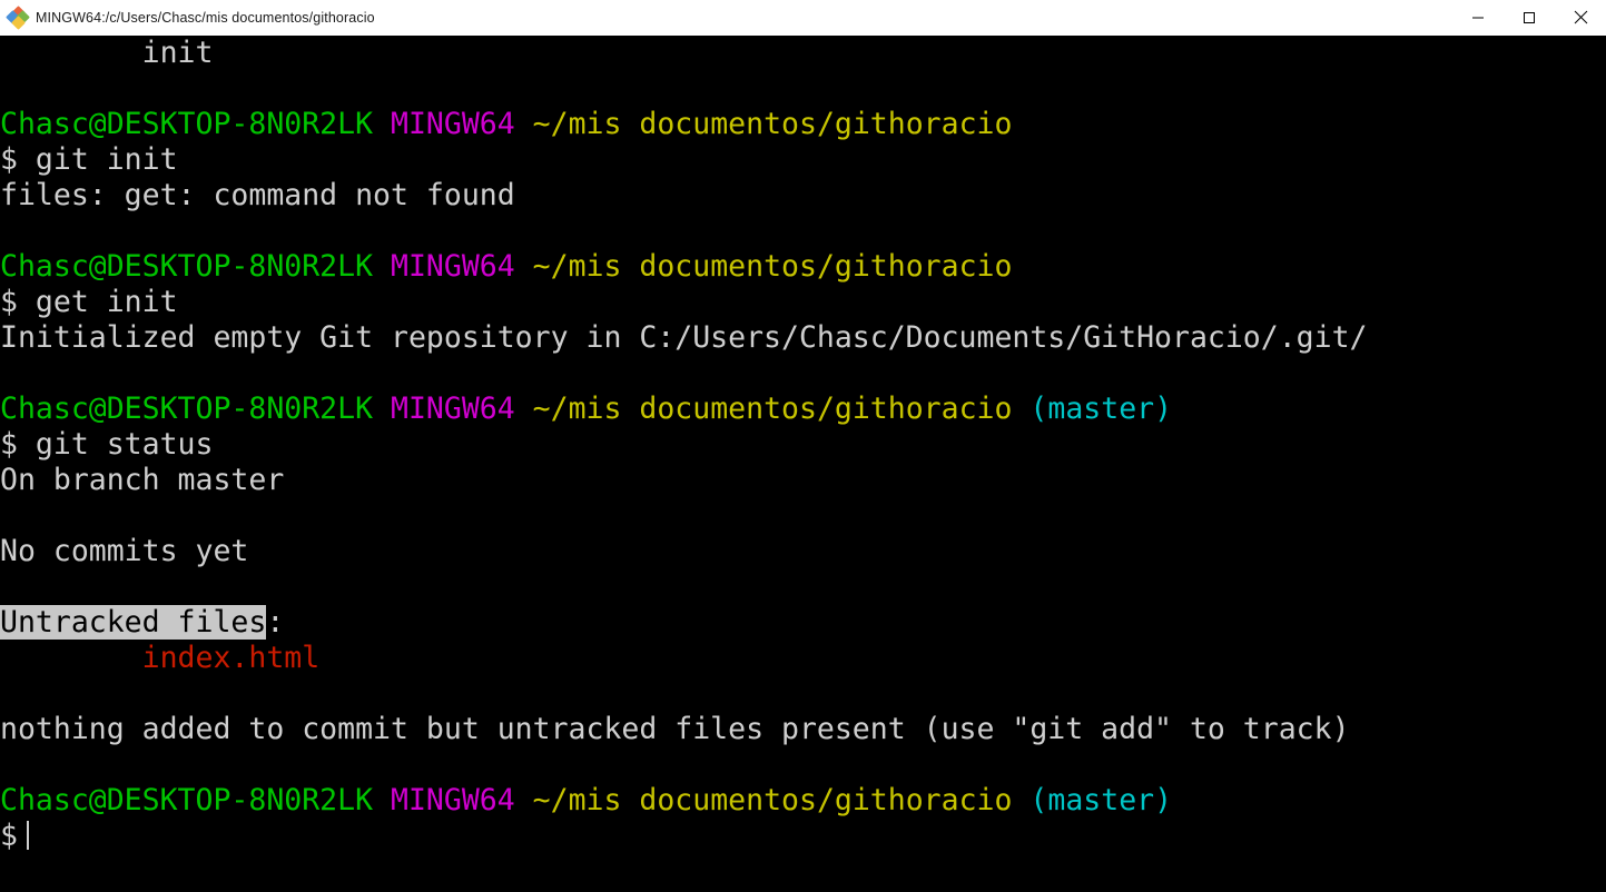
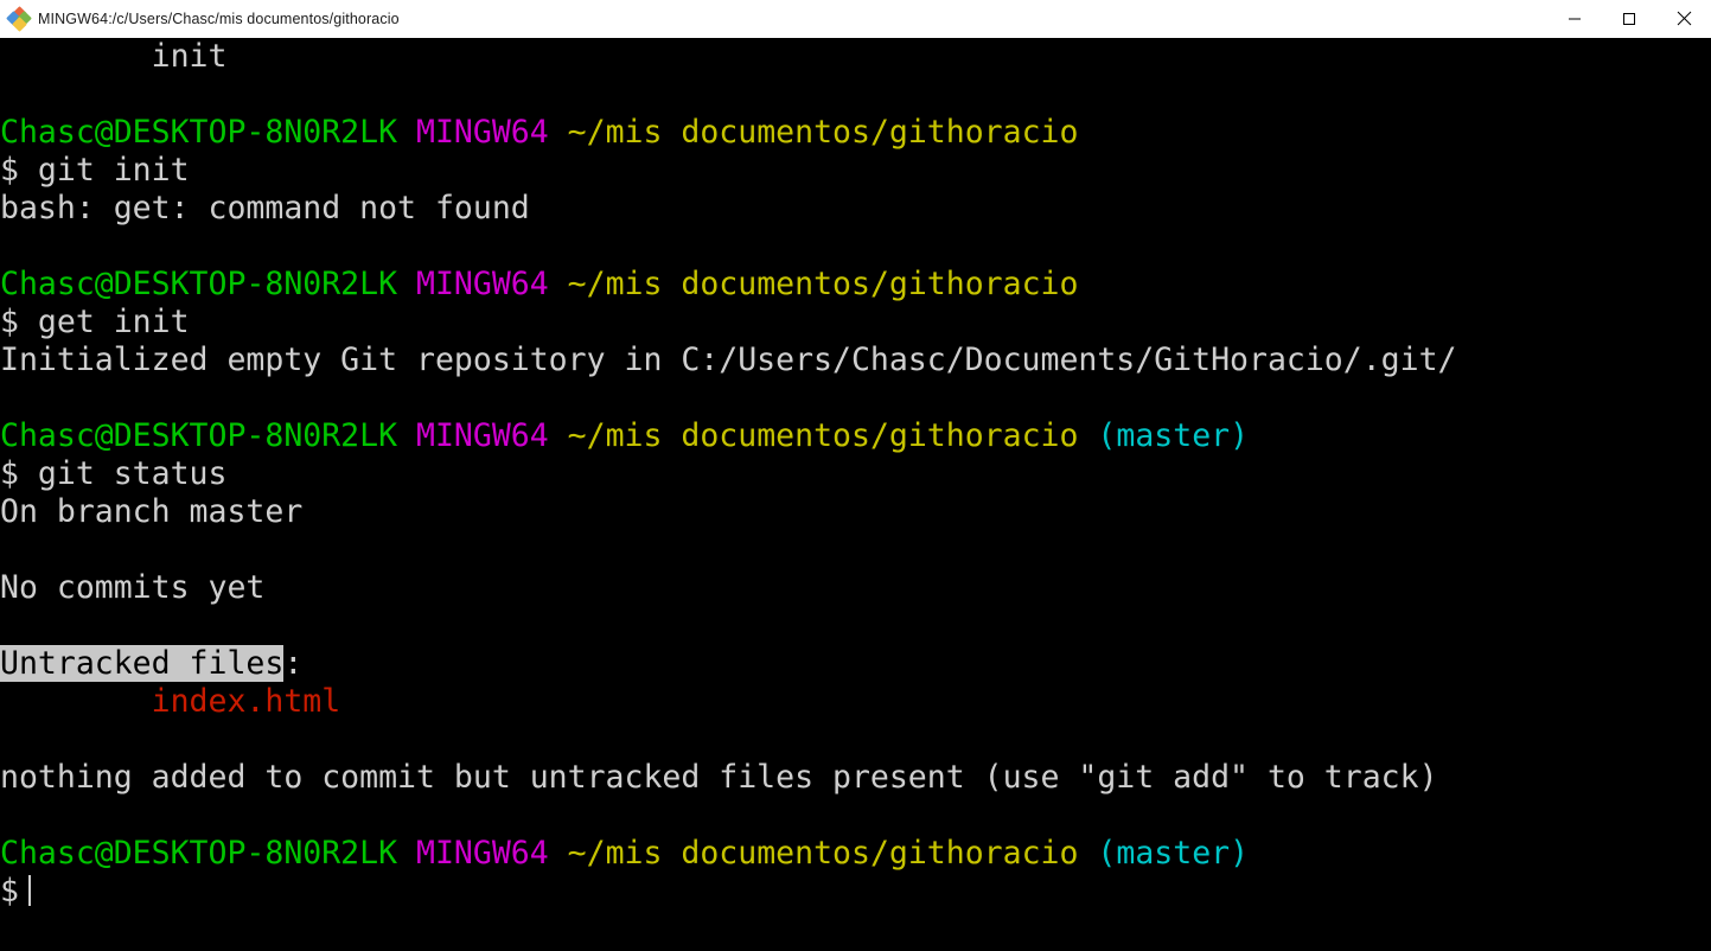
  MINGW64:/c/Users/Chasc/mis documentos/githoracio
  init
  Chasc@DESKTOP-8N0R2LK MINGW64 ~/mis documentos/githoracio
  $ git init
- files: get: command not found
+ bash: get: command not found
  Chasc@DESKTOP-8N0R2LK MINGW64 ~/mis documentos/githoracio
  $ get init
  Initialized empty Git repository in C:/Users/Chasc/Documents/GitHoracio/.git/
  Chasc@DESKTOP-8N0R2LK MINGW64 ~/mis documentos/githoracio (master)
  $ git status
  On branch master
  No commits yet
  Untracked files:
  index.html
  nothing added to commit but untracked files present (use "git add" to track)
  Chasc@DESKTOP-8N0R2LK MINGW64 ~/mis documentos/githoracio (master)
  $
